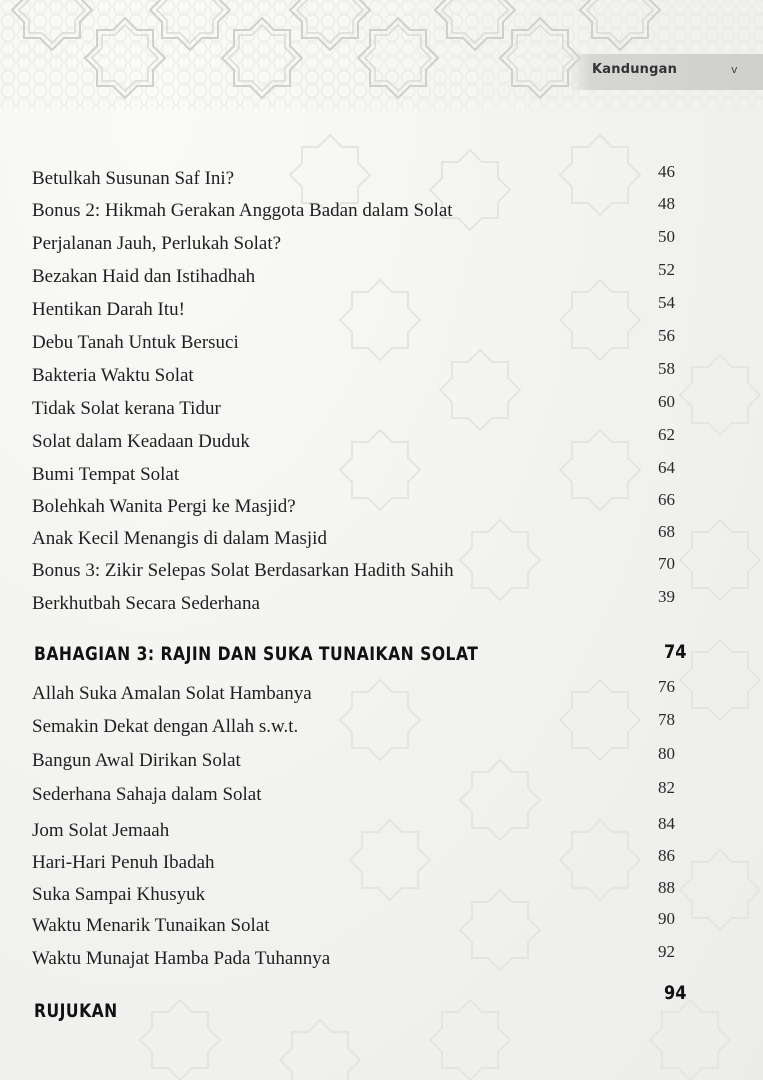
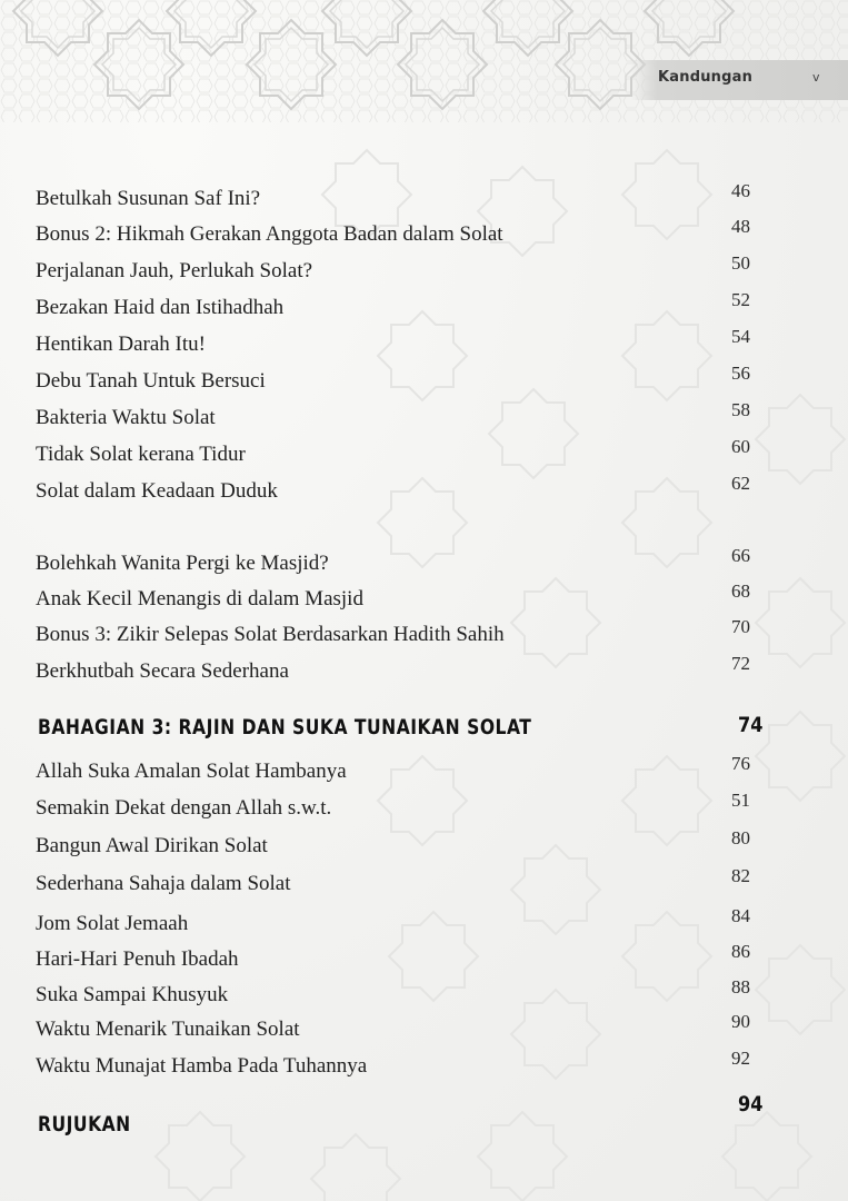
  Kandungan
  v
  Betulkah Susunan Saf Ini?
  46
  Bonus 2: Hikmah Gerakan Anggota Badan dalam Solat
  48
  Perjalanan Jauh, Perlukah Solat?
  50
  Bezakan Haid dan Istihadhah
  52
  Hentikan Darah Itu!
  54
  Debu Tanah Untuk Bersuci
  56
  Bakteria Waktu Solat
  58
  Tidak Solat kerana Tidur
  60
  Solat dalam Keadaan Duduk
  62
- Bumi Tempat Solat
- 64
  Bolehkah Wanita Pergi ke Masjid?
  66
  Anak Kecil Menangis di dalam Masjid
  68
  Bonus 3: Zikir Selepas Solat Berdasarkan Hadith Sahih
  70
  Berkhutbah Secara Sederhana
- 39
+ 72
  BAHAGIAN 3: RAJIN DAN SUKA TUNAIKAN SOLAT
  74
  Allah Suka Amalan Solat Hambanya
  76
  Semakin Dekat dengan Allah s.w.t.
- 78
+ 51
  Bangun Awal Dirikan Solat
  80
  Sederhana Sahaja dalam Solat
  82
  Jom Solat Jemaah
  84
  Hari-Hari Penuh Ibadah
  86
  Suka Sampai Khusyuk
  88
  Waktu Menarik Tunaikan Solat
  90
  Waktu Munajat Hamba Pada Tuhannya
  92
  RUJUKAN
  94
